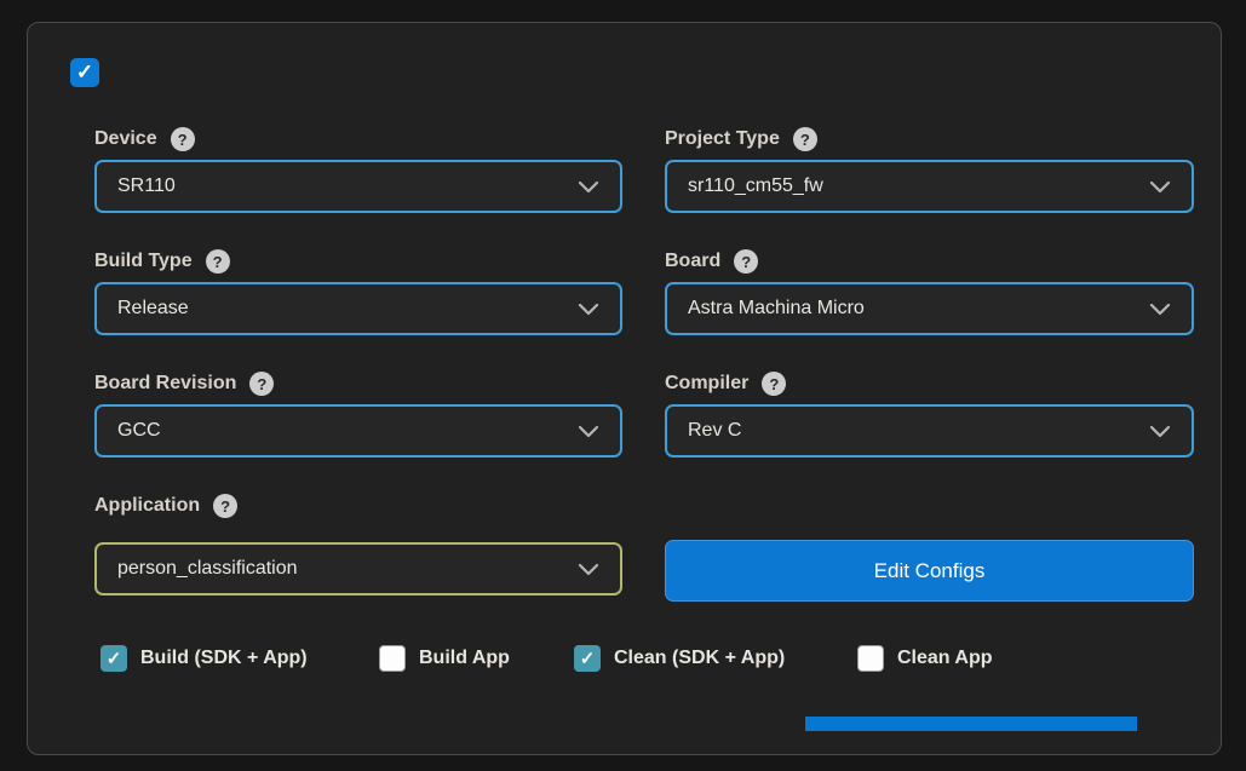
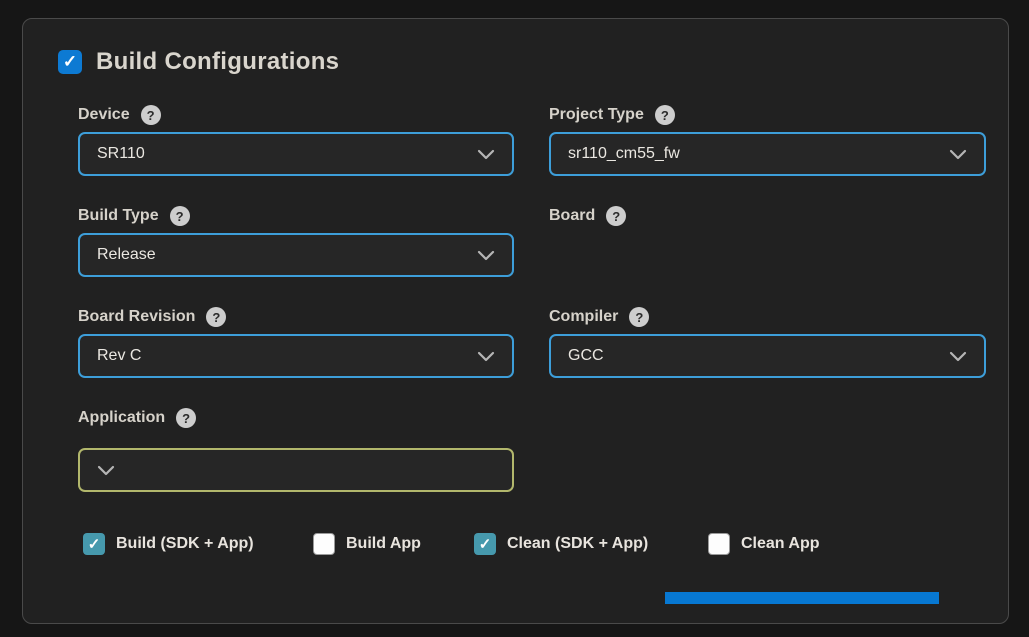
  ✓
+ Build Configurations
  Device
  ?
  SR110
  Project Type
  ?
  sr110_cm55_fw
  Build Type
  ?
  Release
  Board
  ?
- Astra Machina Micro
  Board Revision
  ?
- GCC
+ Rev C
  Compiler
  ?
- Rev C
+ GCC
  Application
  ?
- person_classification
- Edit Configs
  ✓
  Build (SDK + App)
  Build App
  ✓
  Clean (SDK + App)
  Clean App
